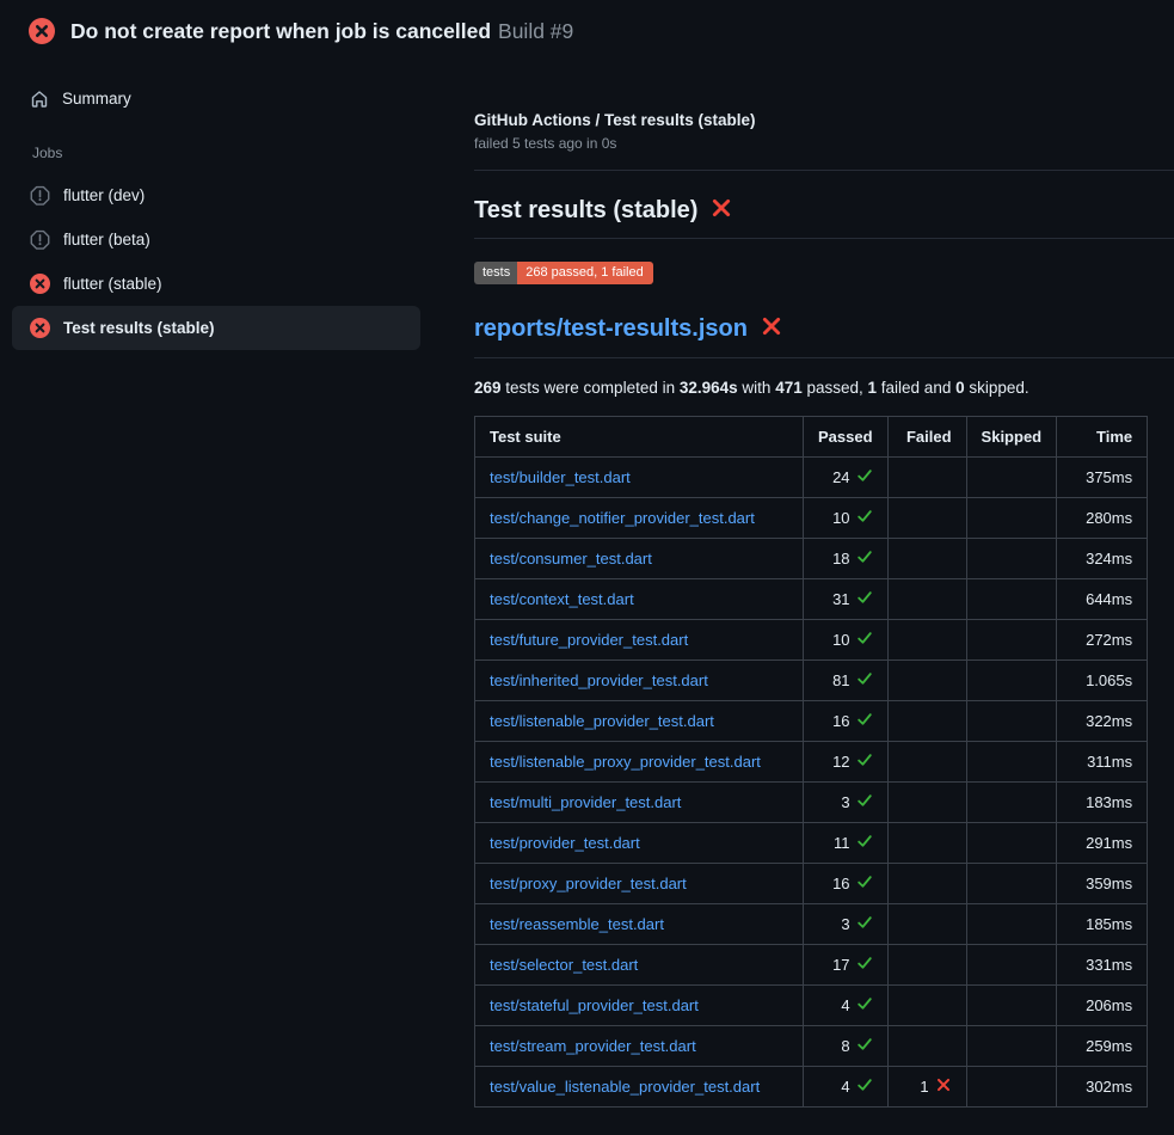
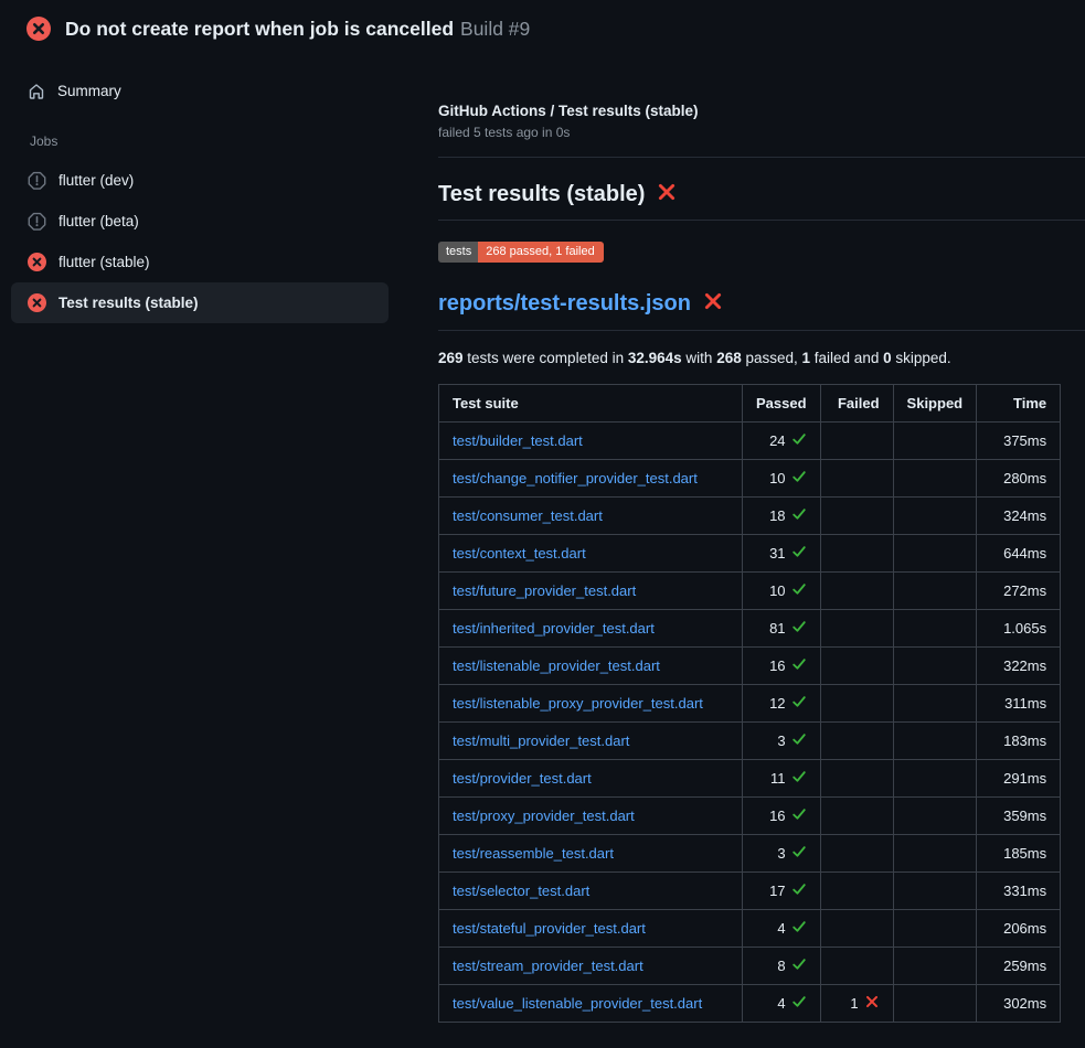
  Do not create report when job is cancelled Build #9
  Summary
  Jobs
  flutter (dev)
  flutter (beta)
  flutter (stable)
  Test results (stable)
  GitHub Actions / Test results (stable)
  failed 5 tests ago in 0s
  Test results (stable)
  tests
  268 passed, 1 failed
  reports/test-results.json
- 269 tests were completed in 32.964s with 471 passed, 1 failed and 0 skipped.
+ 269 tests were completed in 32.964s with 268 passed, 1 failed and 0 skipped.
  Test suite	Passed	Failed	Skipped	Time
  test/builder_test.dart	24			375ms
  test/change_notifier_provider_test.dart	10			280ms
  test/consumer_test.dart	18			324ms
  test/context_test.dart	31			644ms
  test/future_provider_test.dart	10			272ms
  test/inherited_provider_test.dart	81			1.065s
  test/listenable_provider_test.dart	16			322ms
  test/listenable_proxy_provider_test.dart	12			311ms
  test/multi_provider_test.dart	3			183ms
  test/provider_test.dart	11			291ms
  test/proxy_provider_test.dart	16			359ms
  test/reassemble_test.dart	3			185ms
  test/selector_test.dart	17			331ms
  test/stateful_provider_test.dart	4			206ms
  test/stream_provider_test.dart	8			259ms
  test/value_listenable_provider_test.dart	4	1		302ms
